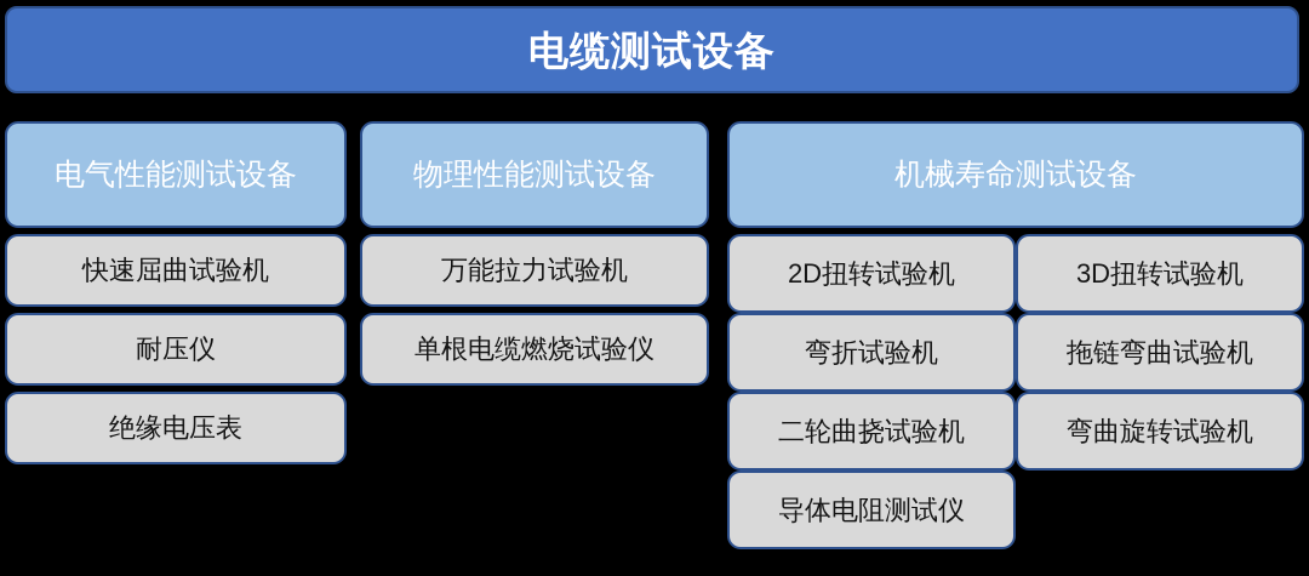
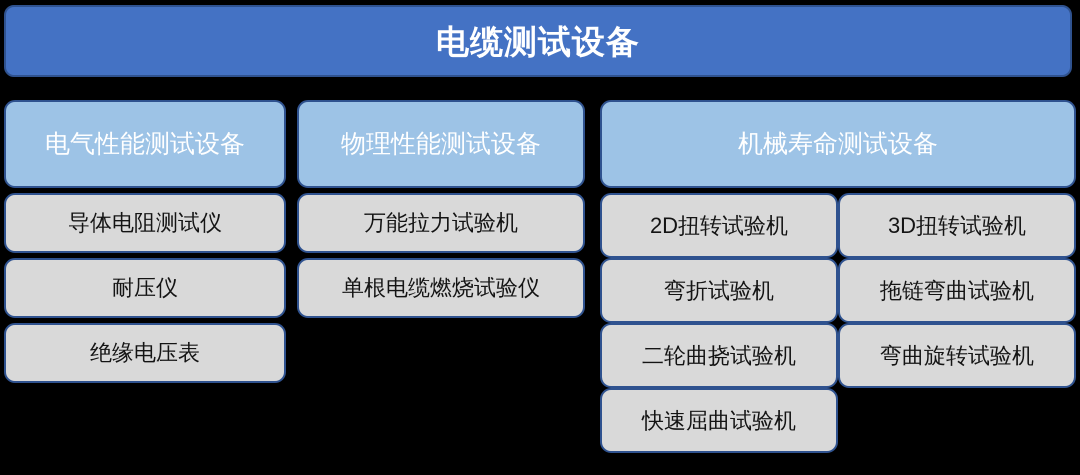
  电缆测试设备
  电气性能测试设备
- 快速屈曲试验机
+ 导体电阻测试仪
  耐压仪
  绝缘电压表
  物理性能测试设备
  万能拉力试验机
  单根电缆燃烧试验仪
  机械寿命测试设备
  2D扭转试验机
  3D扭转试验机
  弯折试验机
  拖链弯曲试验机
  二轮曲挠试验机
  弯曲旋转试验机
- 导体电阻测试仪
+ 快速屈曲试验机
